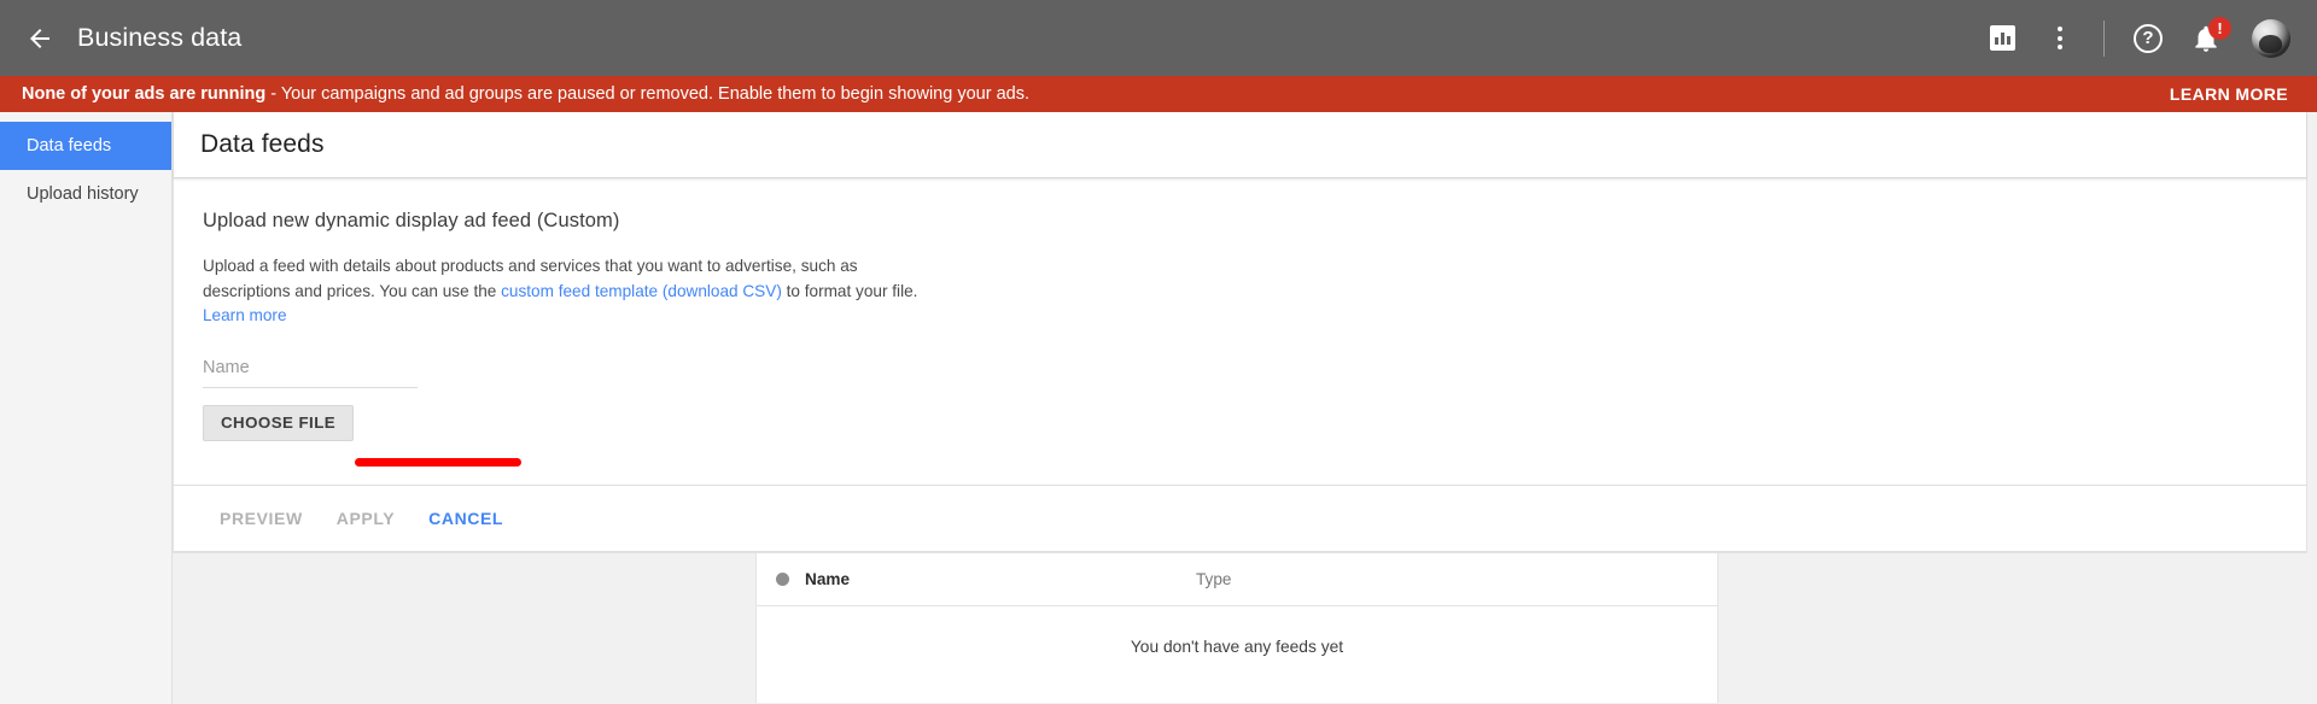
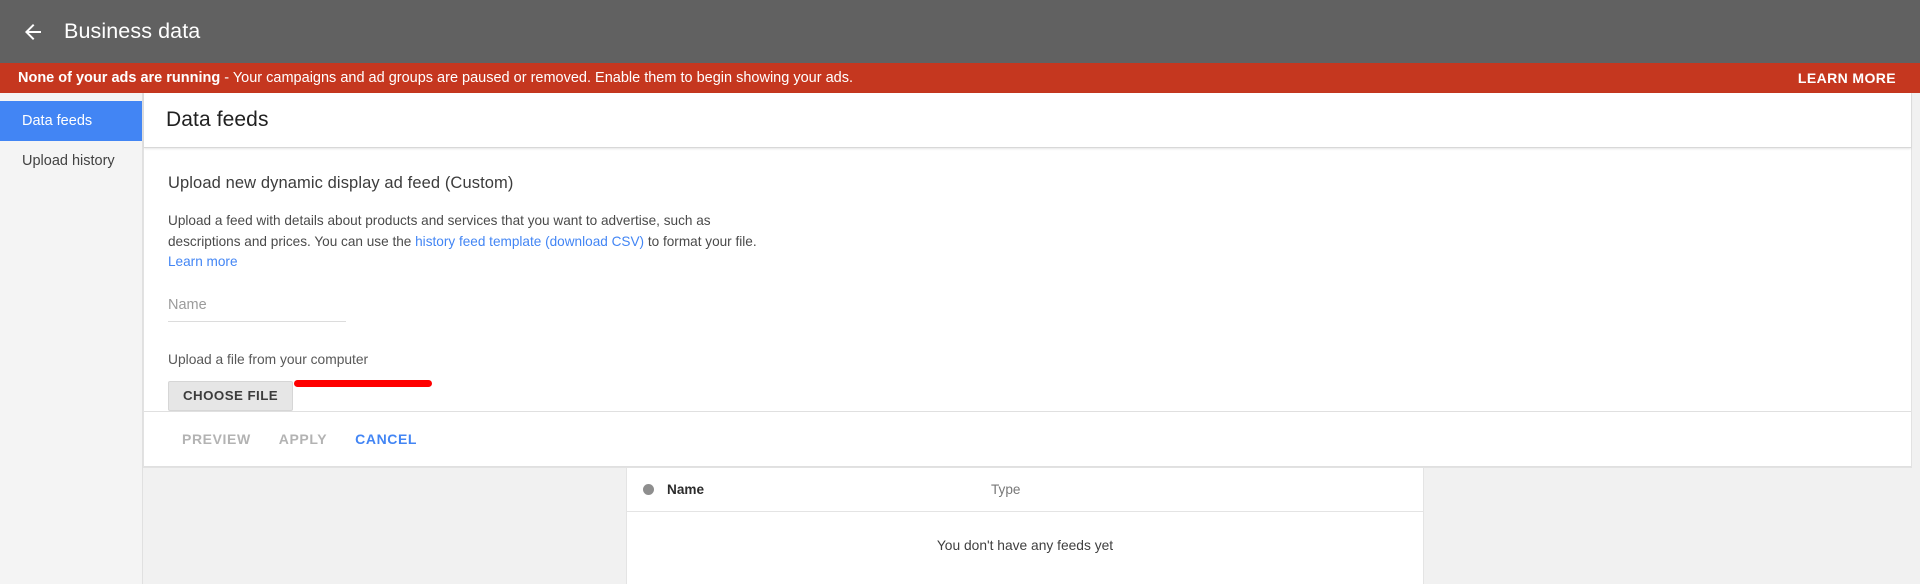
  Business data
- ?
- !
  None of your ads are running - Your campaigns and ad groups are paused or removed. Enable them to begin showing your ads.
  LEARN MORE
  Data feeds
  Upload history
  Data feeds
  Upload new dynamic display ad feed (Custom)
- Upload a feed with details about products and services that you want to advertise, such as descriptions and prices. You can use the custom feed template (download CSV) to format your file. Learn more
+ Upload a feed with details about products and services that you want to advertise, such as descriptions and prices. You can use the history feed template (download CSV) to format your file. Learn more
  Name
+ Upload a file from your computer
  CHOOSE FILE
  PREVIEW
  APPLY
  CANCEL
  Name
  Type
  You don't have any feeds yet
